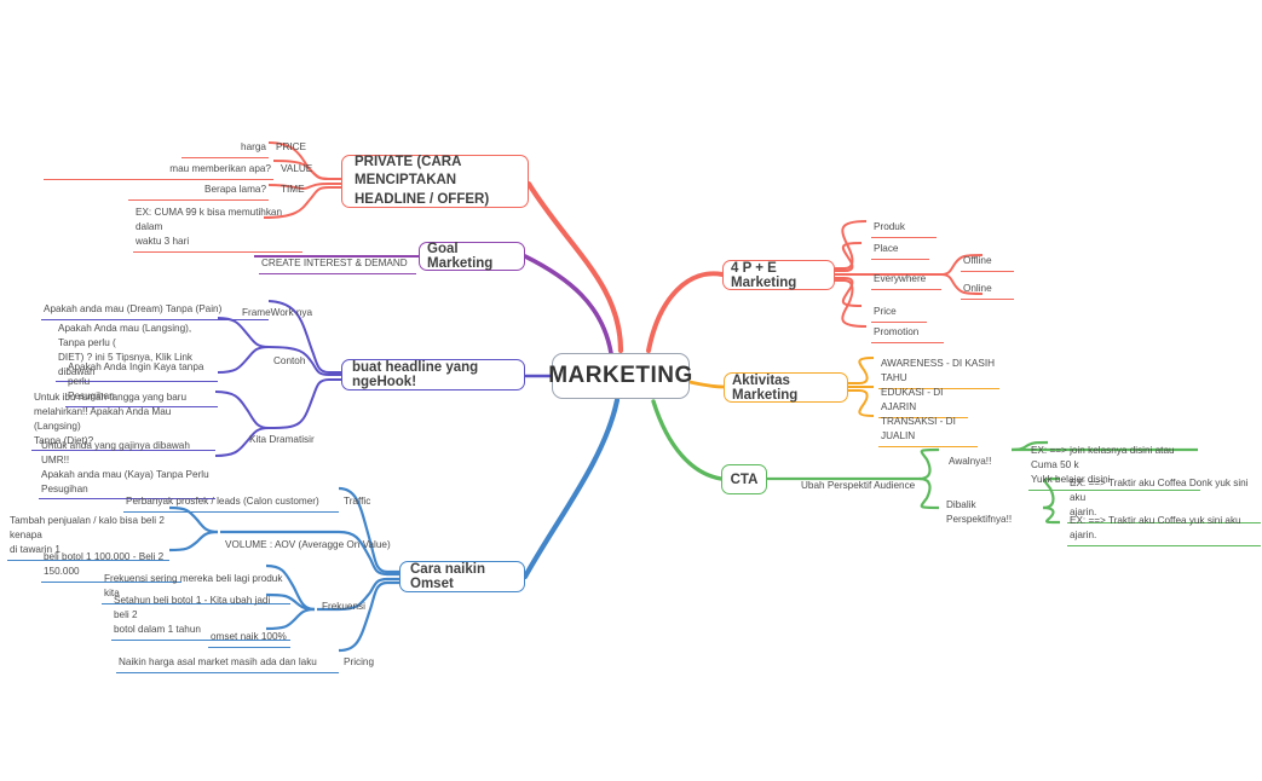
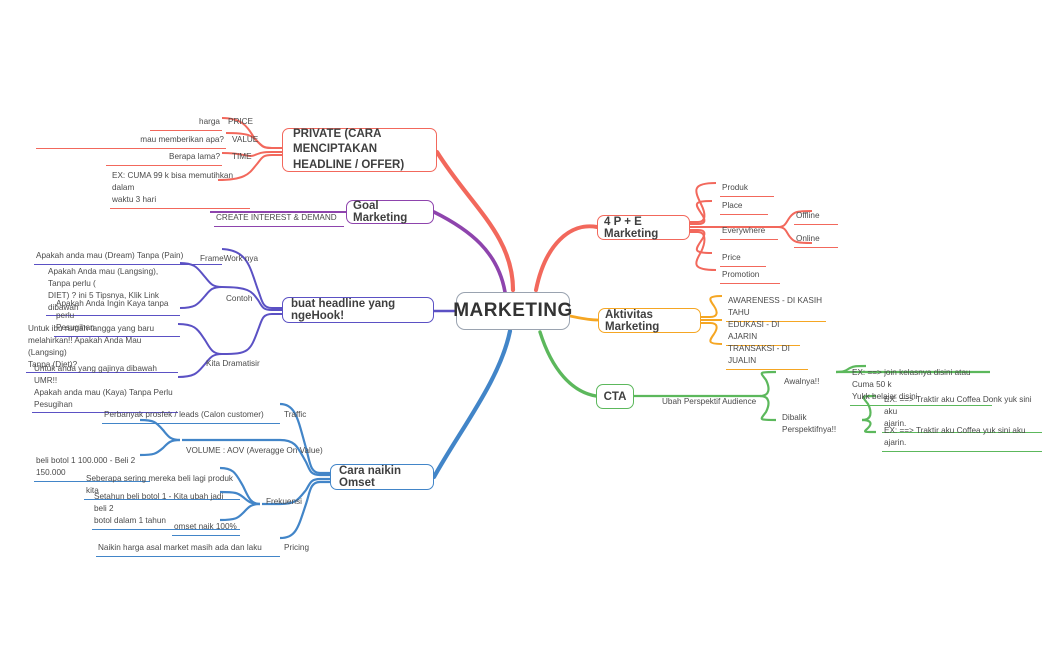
  MARKETING
  PRIVATE (CARA MENCIPTAKAN
  HEADLINE / OFFER)
  harga
  PRICE
  mau memberikan apa?
  VALUE
  Berapa lama?
  TIME
  EX: CUMA 99 k bisa memutihkan dalam
  waktu 3 hari
  Goal Marketing
  CREATE INTEREST & DEMAND
  buat headline yang ngeHook!
  FrameWork nya
  Apakah anda mau (Dream) Tanpa (Pain)
  Contoh
  Apakah Anda mau (Langsing), Tanpa perlu (
  DIET) ? ini 5 Tipsnya, Klik Link dibawah
  Apakah Anda Ingin Kaya tanpa perlu
  Pesugihan
  Kita Dramatisir
  Untuk ibu rumah tangga yang baru
  melahirkan!! Apakah Anda Mau (Langsing)
  Tanpa (Diet)?
  Untuk anda yang gajinya dibawah UMR!!
  Apakah anda mau (Kaya) Tanpa Perlu
  Pesugihan
  Cara naikin Omset
  Traffic
  Perbanyak prosfek / leads (Calon customer)
  VOLUME : AOV (Averagge On Value)
- Tambah penjualan / kalo bisa beli 2 kenapa
- di tawarin 1
  beli botol 1 100.000 - Beli 2 150.000
  Frekuensi
- Frekuensi sering mereka beli lagi produk kita
+ Seberapa sering mereka beli lagi produk kita
  Setahun beli botol 1 - Kita ubah jadi beli 2
  botol dalam 1 tahun
  omset naik 100%
  Pricing
  Naikin harga asal market masih ada dan laku
  4 P + E Marketing
  Produk
  Place
  Everywhere
  Price
  Promotion
  Offline
  Online
  Aktivitas Marketing
  AWARENESS - DI KASIH TAHU
  EDUKASI - DI AJARIN
  TRANSAKSI - DI JUALIN
  CTA
  Ubah Perspektif Audience
  Awalnya!!
  EX: ==> join kelasnya disini atau Cuma 50 k
  Yukk belajar disini
  Dibalik Perspektifnya!!
  EX: ==> Traktir aku Coffea Donk yuk sini aku
  ajarin.
  EX: ==> Traktir aku Coffea yuk sini aku ajarin.
